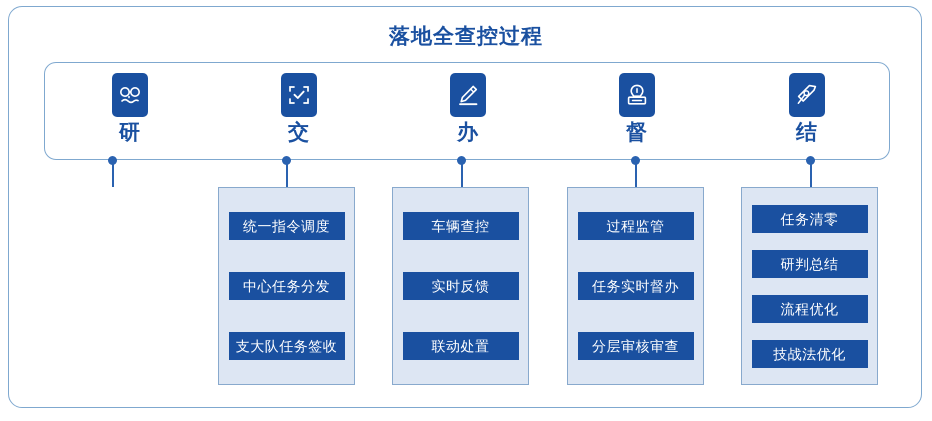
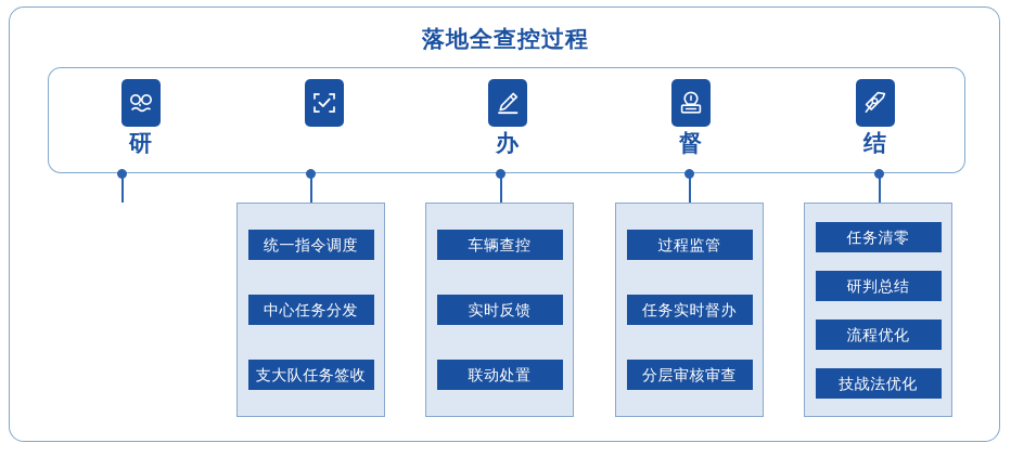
  落地全查控过程
  研
- 交
  办
  督
  结
  统一指令调度
  中心任务分发
  支大队任务签收
  车辆查控
  实时反馈
  联动处置
  过程监管
  任务实时督办
  分层审核审查
  任务清零
  研判总结
  流程优化
  技战法优化
